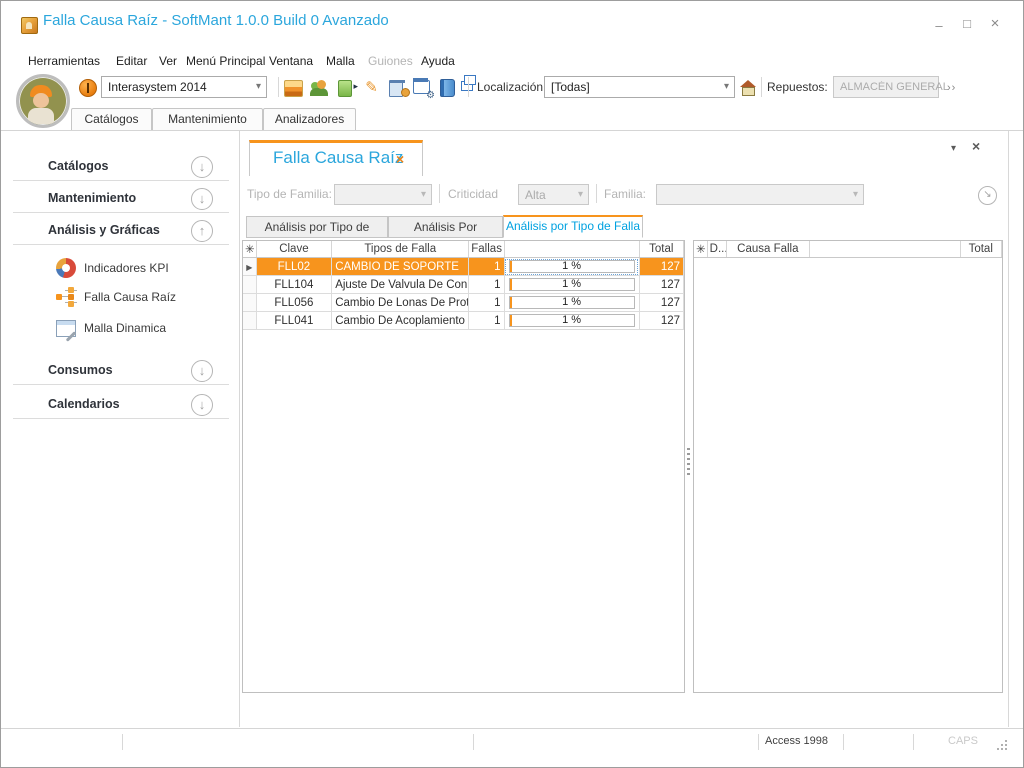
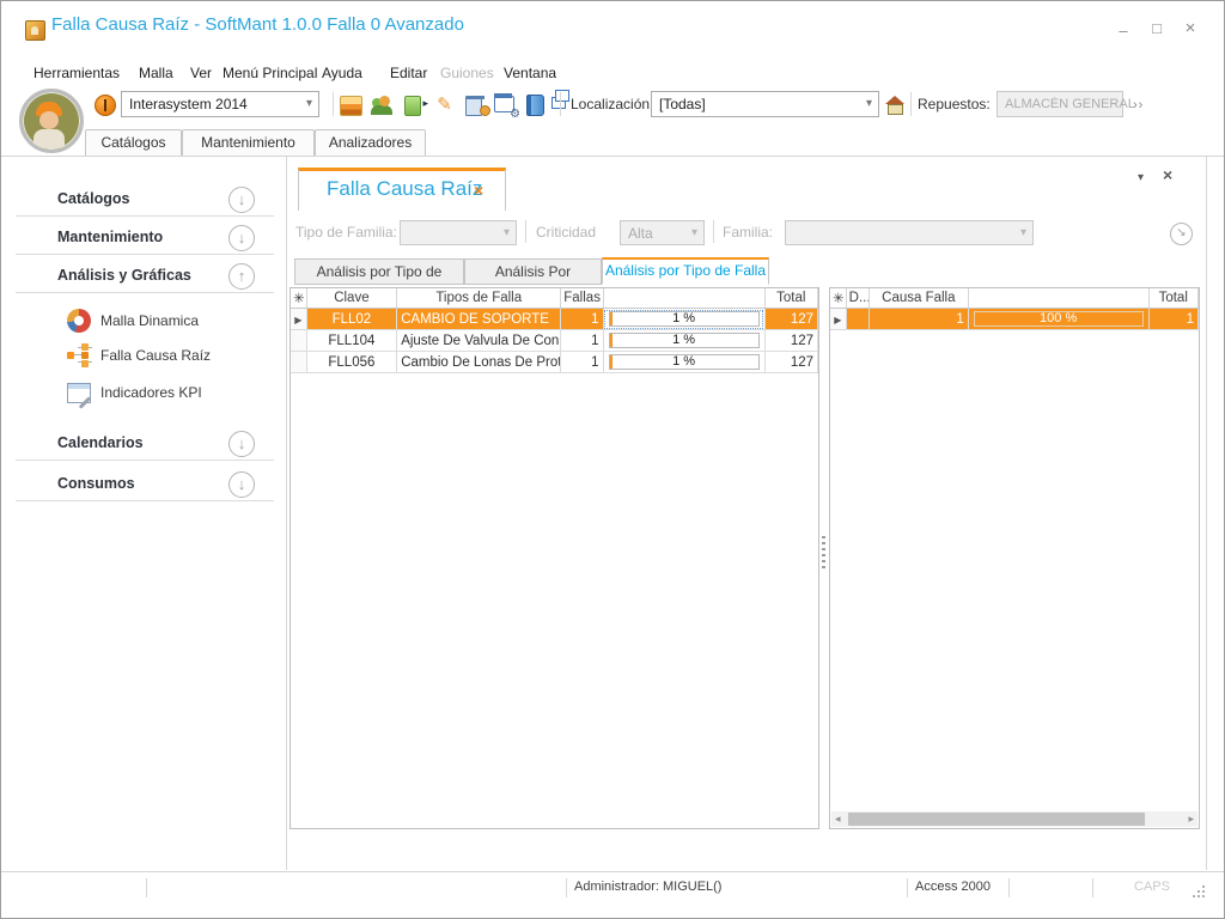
- Falla Causa Raíz - SoftMant 1.0.0 Build 0 Avanzado
+ Falla Causa Raíz - SoftMant 1.0.0 Falla 0 Avanzado
  –
  □
  ×
  Herramientas
- Editar
+ Malla
  Ver
  Menú Principal
- Ventana
+ Ayuda
- Malla
+ Editar
  Guiones
- Ayuda
+ Ventana
  Interasystem 2014
  ▾
  ✎
  ⚙
  Localización
  [Todas]
  ▾
  Repuestos:
  ALMACÉN GENERAL
  ››
  Catálogos
  Mantenimiento
  Analizadores
  Catálogos
  ↓
  Mantenimiento
  ↓
  Análisis y Gráficas
  ↑
- Indicadores KPI
+ Malla Dinamica
  Falla Causa Raíz
- Malla Dinamica
+ Indicadores KPI
- Consumos
+ Calendarios
  ↓
- Calendarios
+ Consumos
  ↓
  ▾
  ×
  Falla Causa Raíz
  ×
  Tipo de Familia:
  ▾
  Criticidad
  Alta
  ▾
  Familia:
  ▾
  ↘
  Análisis por Tipo de
  Análisis por Tipo de Falla
  ✳	Clave	Tipos de Falla	Fallas		Total
  ▶	FLL02	CAMBIO DE SOPORTE	1	1 %	127
  	FLL104	Ajuste De Valvula De Con	1	1 %	127
  	FLL056	Cambio De Lonas De Prot	1	1 %	127
- 	FLL041	Cambio De Acoplamiento	1	1 %	127
  ✳	D..	Causa Falla		Total
+ ▶		1	100 %	1
+ ◂
+ ▸
+ Administrador: MIGUEL()
- Access 1998
+ Access 2000
  CAPS
